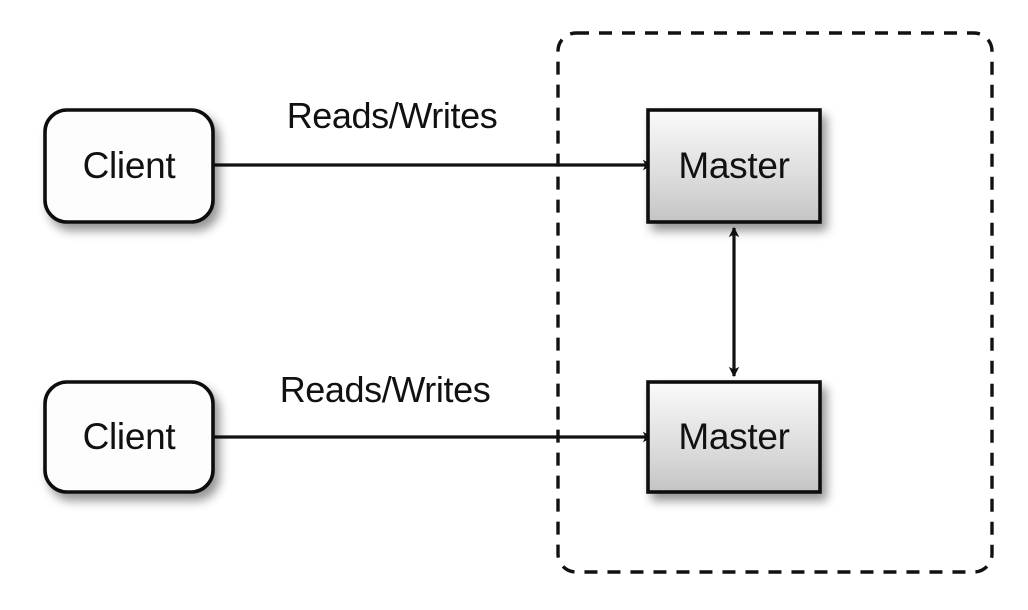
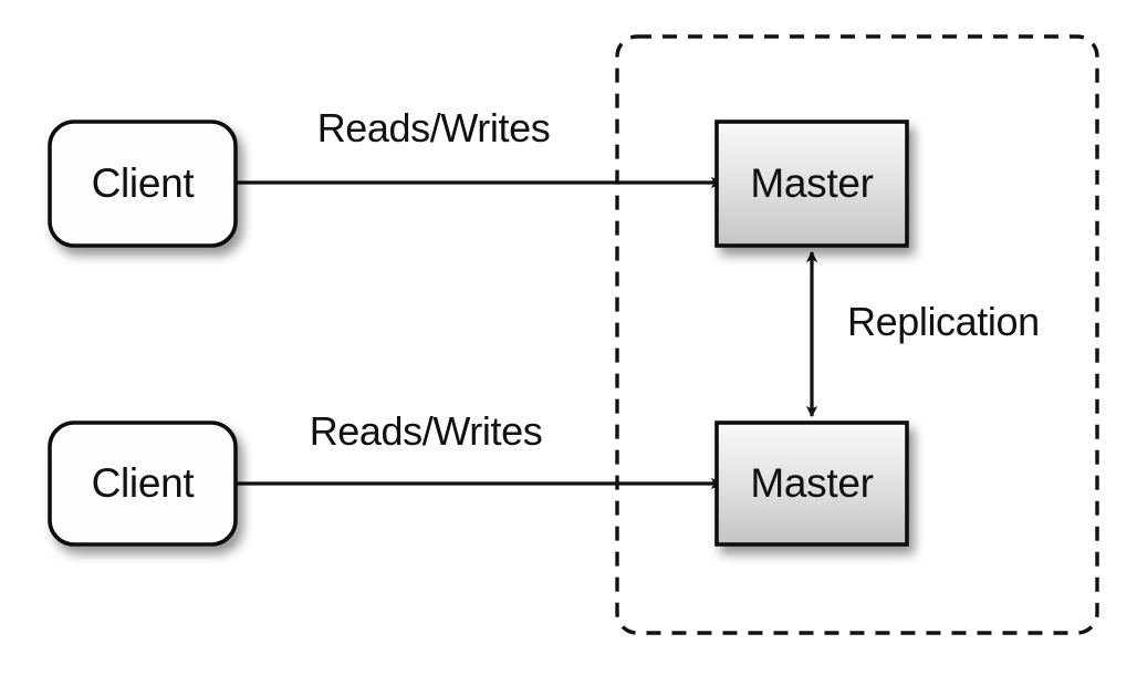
  Client
  Client
  Master
  Master
  Reads/Writes
  Reads/Writes
+ Replication
